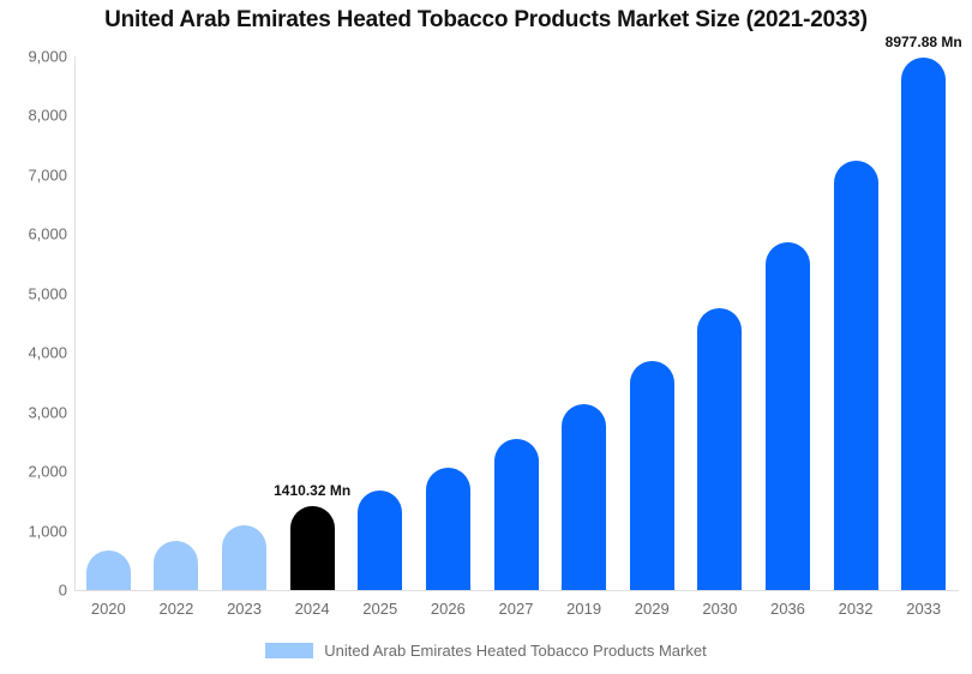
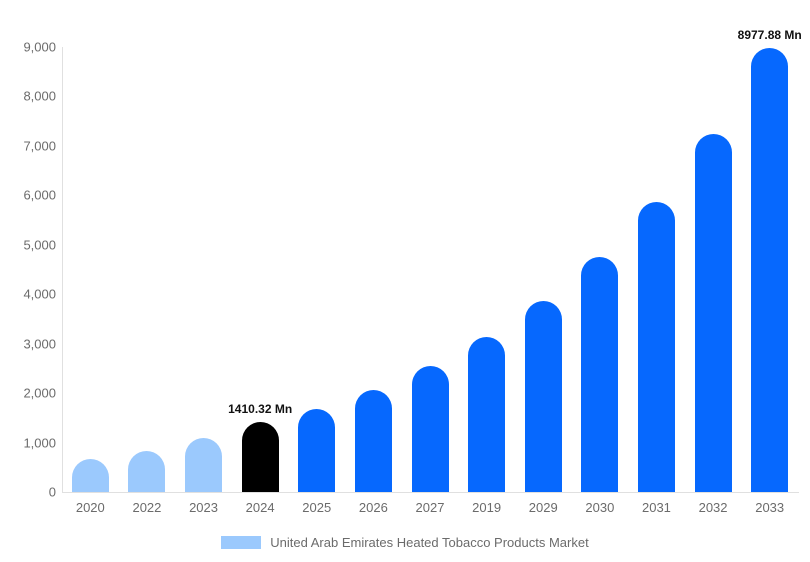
- United Arab Emirates Heated Tobacco Products Market Size (2021-2033)
  9,000
  8,000
  7,000
  6,000
  5,000
  4,000
  3,000
  2,000
  1,000
  0
  1410.32 Mn
  8977.88 Mn
  2020
  2022
  2023
  2024
  2025
  2026
  2027
  2019
  2029
  2030
- 2036
+ 2031
  2032
  2033
  United Arab Emirates Heated Tobacco Products Market
